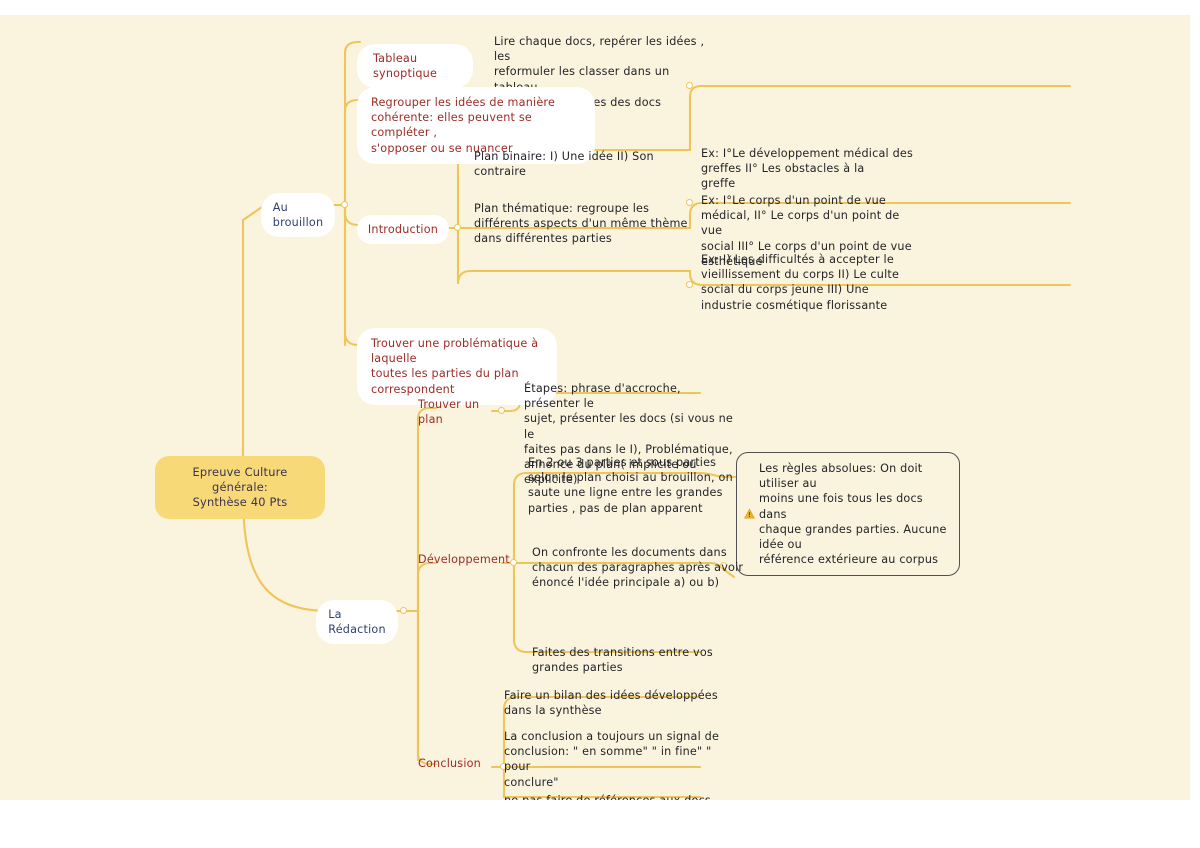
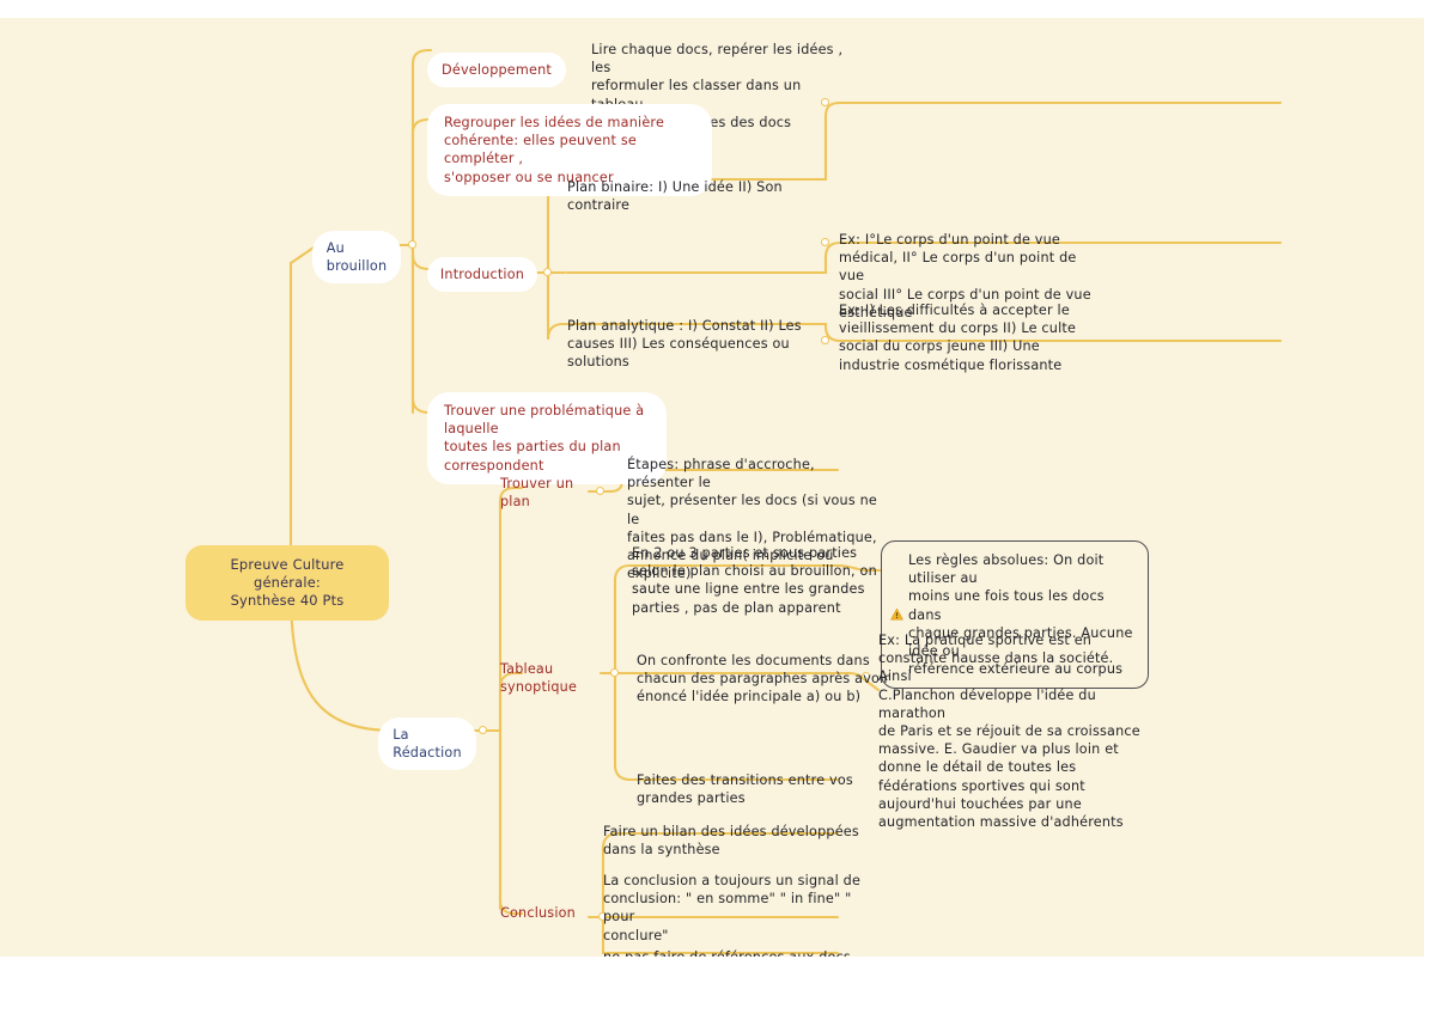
  Epreuve Culture générale:
  Synthèse 40 Pts
  Au brouillon
- Tableau synoptique
+ Développement
  Lire chaque docs, repérer les idées , les
  reformuler les classer dans un
  Regrouper les idées de manière
  cohérente: elles peuvent se compléter ,
  s'opposer ou se nuancer
  Introduction
  Plan binaire: I) Une idée II) Son
  contraire
- Ex: I°Le développement médical des
- greffes II° Les obstacles à la
- greffe
- Plan thématique: regroupe les
- différents aspects d'un même thème
- dans différentes parties
  Ex: I°Le corps d'un point de vue
  médical, II° Le corps d'un point de vue
  social III° Le corps d'un point de vue
  esthétique
+ Plan analytique : I) Constat II) Les
+ causes III) Les conséquences ou
+ solutions
  Ex: I) Les difficultés à accepter le
  vieillissement du corps II) Le culte
  social du corps jeune III) Une
  industrie cosmétique florissante
  Trouver une problématique à laquelle
  toutes les parties du plan
  correspondent
  La Rédaction
  Trouver un plan
  Étapes: phrase d'accroche, présenter le
  sujet, présenter les docs (si vous ne le
  faites pas dans le I), Problématique,
  annonce du plan( implicite ou explicite)
- Développement
+ Tableau synoptique
  En 2 ou 3 parties et sous parties
  selon le plan choisi au brouillon, on
  saute une ligne entre les grandes
  parties , pas de plan apparent
  Les règles absolues: On doit utiliser au
  moins une fois tous les docs dans
  chaque grandes parties. Aucune idée ou
  référence extérieure au corpus
  On confronte les documents dans
  chacun des paragraphes après avoir
  énoncé l'idée principale a) ou b)
+ Ex: La pratique sportive est en
+ constante hausse dans la société. Ainsi
+ C.Planchon développe l'idée du marathon
+ de Paris et se réjouit de sa croissance
+ massive. E. Gaudier va plus loin et
+ donne le détail de toutes les
+ fédérations sportives qui sont
+ aujourd'hui touchées par une
+ augmentation massive d'adhérents
  Faites des transitions entre vos
  grandes parties
  Conclusion
  Faire un bilan des idées développées
  dans la synthèse
  La conclusion a toujours un signal de
  conclusion: " en somme" " in fine" " pour
  conclure"
